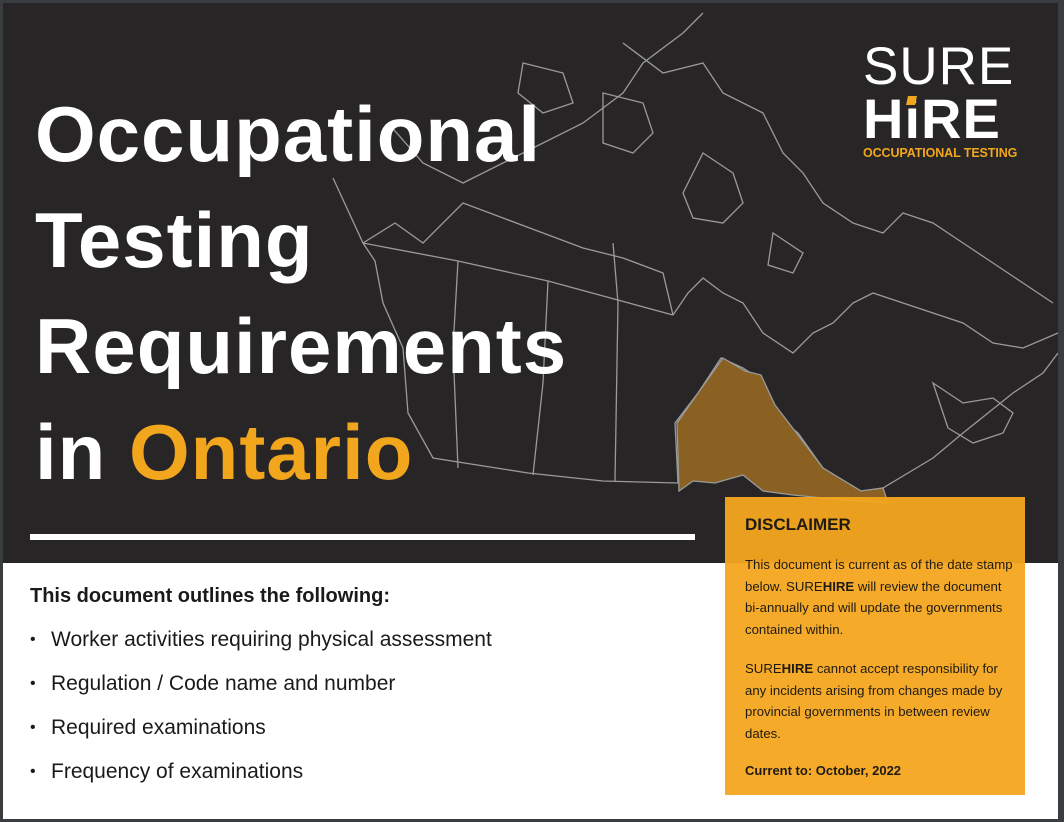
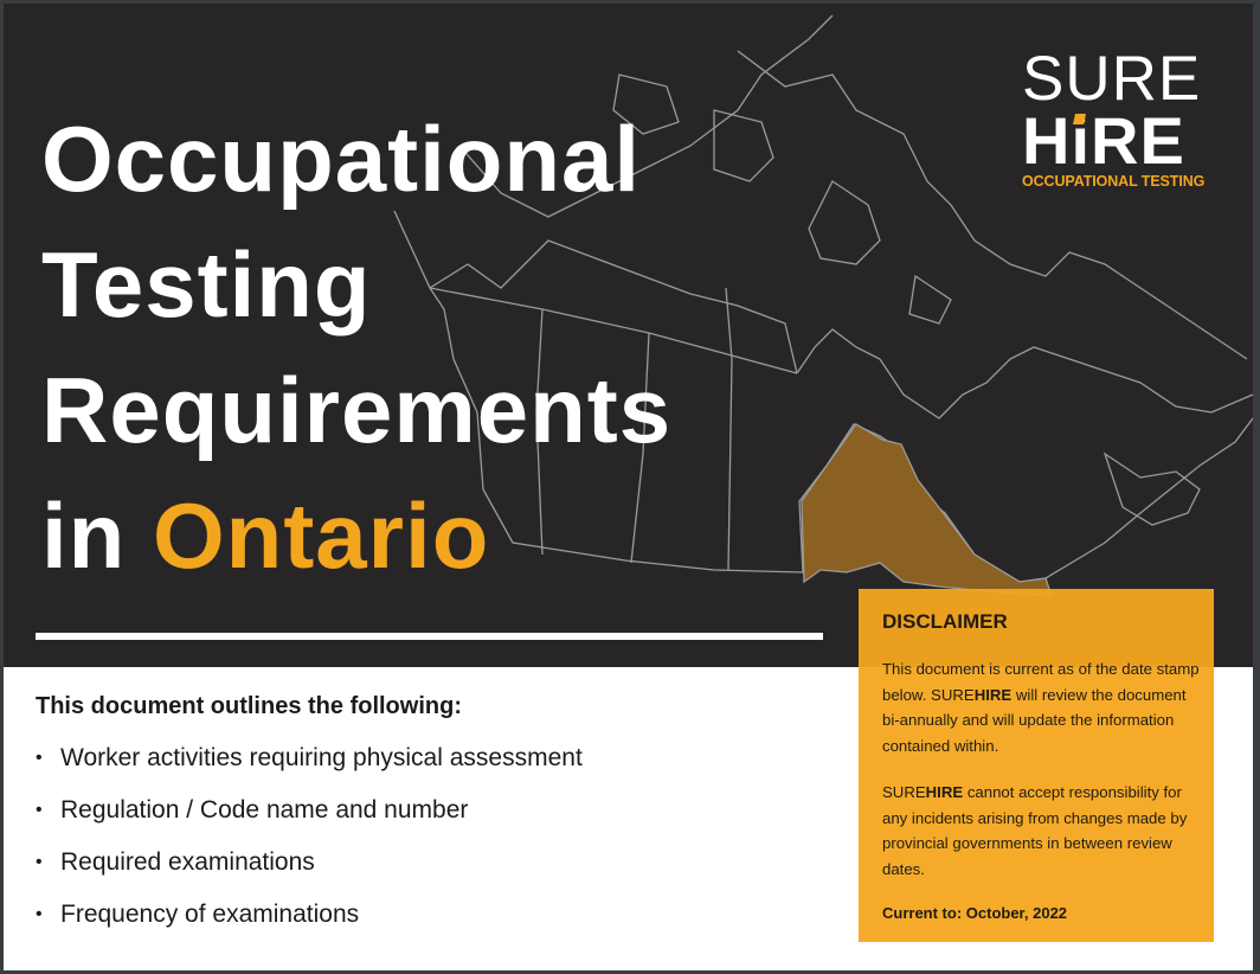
  Occupational
  Testing
  Requirements
  in Ontario
  SURE
  HiRE
  OCCUPATIONAL TESTING
  This document outlines the following:
  •
  Worker activities requiring physical assessment
  •
  Regulation / Code name and number
  •
  Required examinations
  •
  Frequency of examinations
  DISCLAIMER
- This document is current as of the date stamp below. SUREHIRE will review the document bi-annually and will update the governments contained within.
+ This document is current as of the date stamp below. SUREHIRE will review the document bi-annually and will update the information contained within.
  SUREHIRE cannot accept responsibility for any incidents arising from changes made by provincial governments in between review dates.
  Current to: October, 2022
